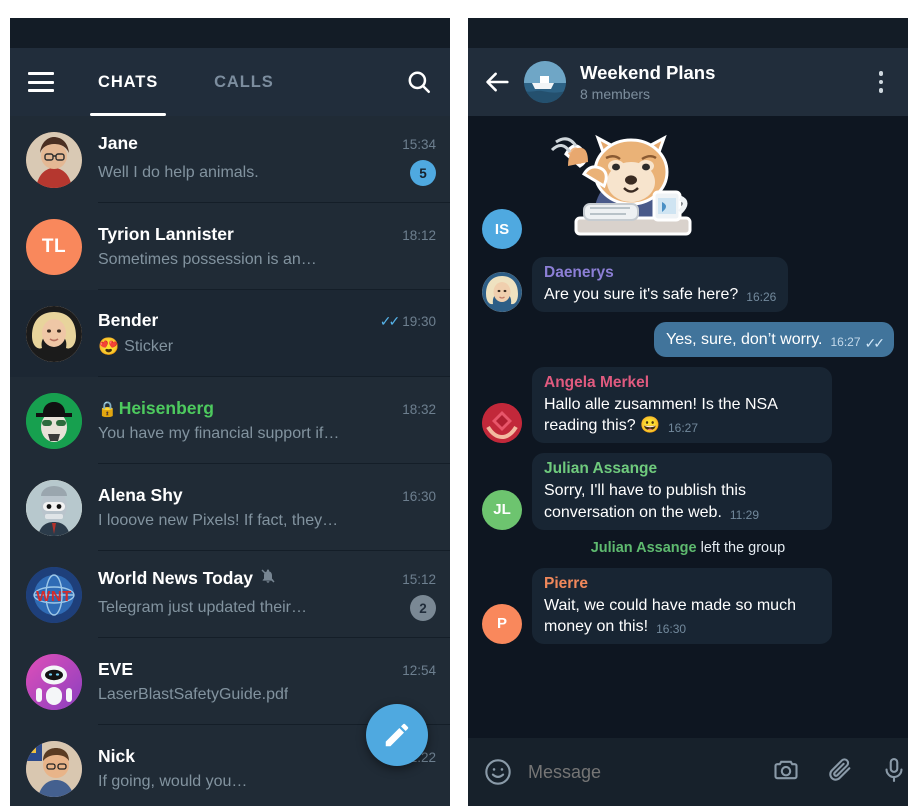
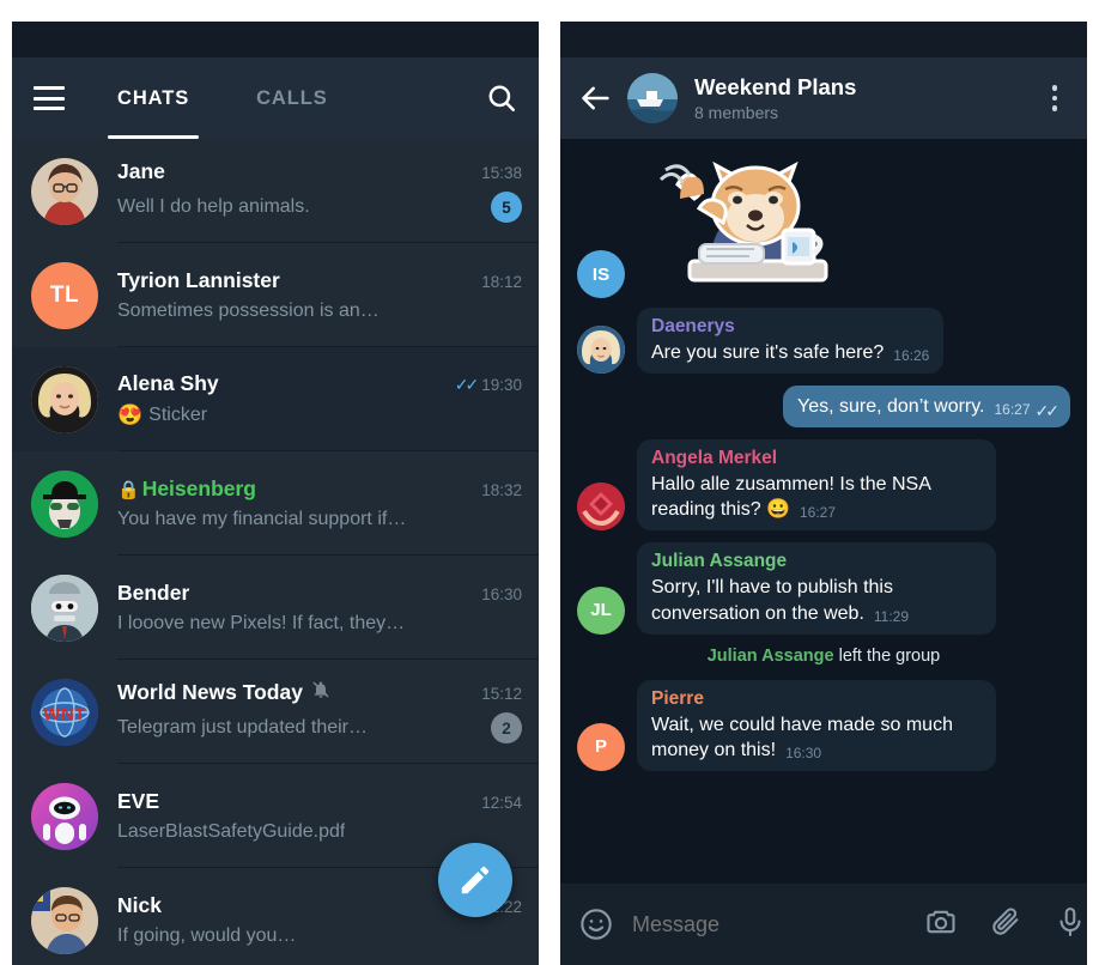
  CHATS
  CALLS
  Jane
- 15:34
+ 15:38
  Well I do help animals.
  5
  TL
  Tyrion Lannister
  18:12
  Sometimes possession is an…
- Bender
+ Alena Shy
  ✓✓
  19:30
  😍
  Sticker
  🔒
  Heisenberg
  18:32
  You have my financial support if…
- Alena Shy
+ Bender
  16:30
  I looove new Pixels! If fact, they…
  WNT
  World News Today
  15:12
  Telegram just updated their…
  2
  EVE
  12:54
  LaserBlastSafetyGuide.pdf
  Nick
  If going,­ would you…
  Weekend Plans
  8 members
  IS
  Daenerys
  Are you sure it's safe here? 16:26
  Yes, sure, don’t worry.
  16:27
  ✓✓
  Angela Merkel
  Hallo alle zusammen! Is the NSA reading this? 😀 16:27
  JL
  Julian Assange
  Sorry, I'll have to publish this conversation on the web. 11:29
  Julian Assange left the group
  P
  Pierre
  Wait, we could have made so much money on this! 16:30
  Message
